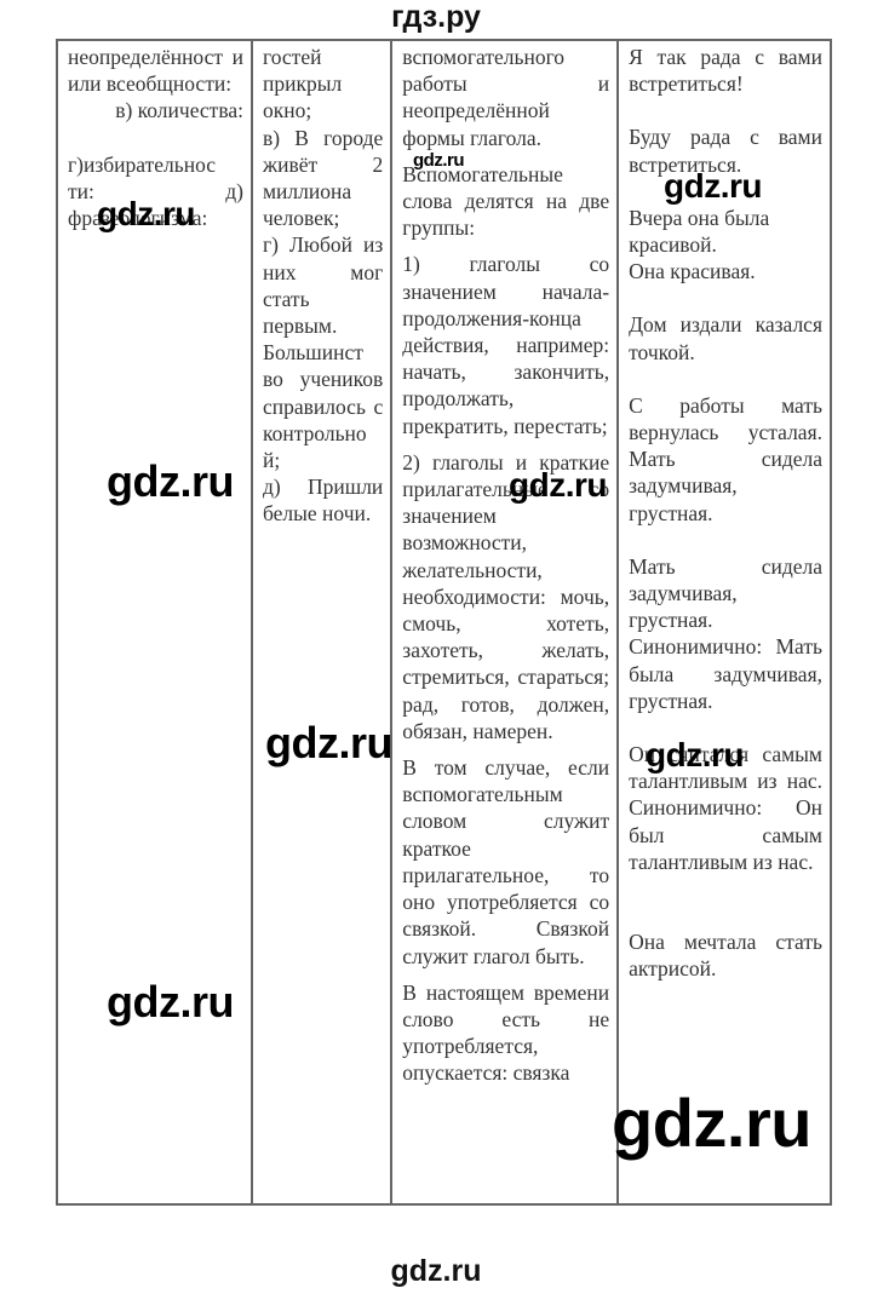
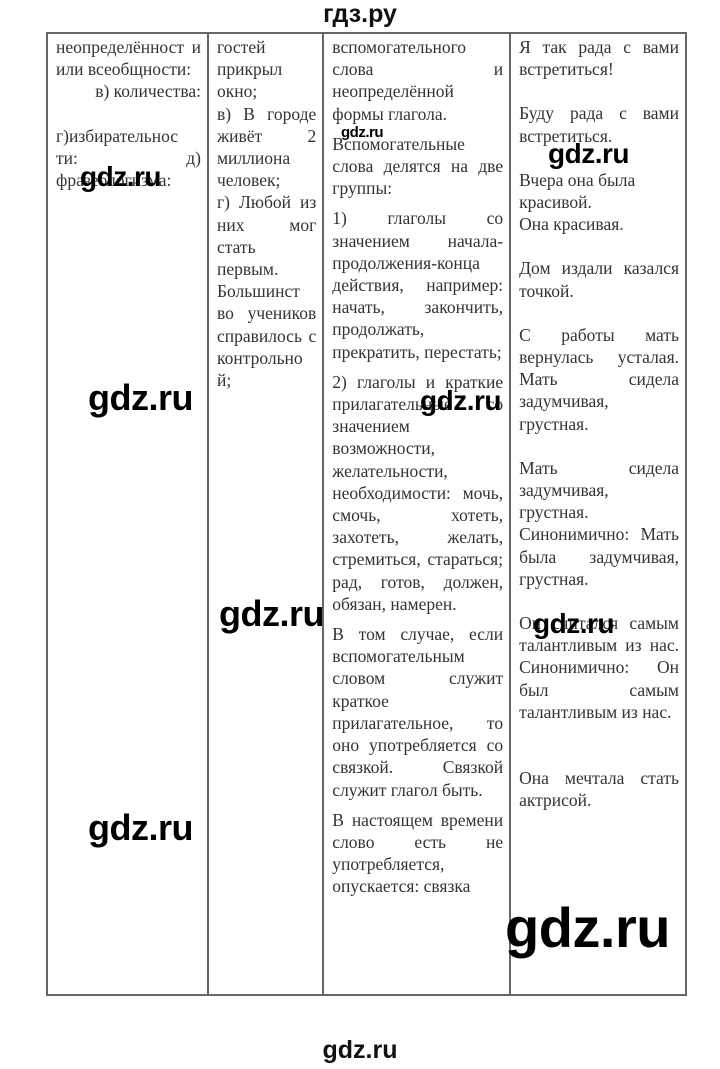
  гдз.ру
  неопределённост и или всеобщности:
  в) количества:
  г)избирательнос ти: д) фразеологизма:
  гостей прикрыл окно;
  в) В городе живёт 2 миллиона человек;
  г) Любой из них мог стать первым. Большинст во учеников справилось с контрольно й;
- д) Пришли белые ночи.
- вспомогательного работы и неопределённой формы глагола.
+ вспомогательного слова и неопределённой формы глагола.
  Вспомогательные слова делятся на две группы:
  1) глаголы со значением начала-продолжения-конца действия, например: начать, закончить, продолжать, прекратить, перестать;
  2) глаголы и краткие прилагательные со значением возможности, желательности, необходимости: мочь, смочь, хотеть, захотеть, желать, стремиться, стараться; рад, готов, должен, обязан, намерен.
  В том случае, если вспомогательным словом служит краткое прилагательное, то оно употребляется со связкой. Связкой служит глагол быть.
  В настоящем времени слово есть не употребляется, опускается: связка
  Я так рада с вами встретиться!
  Буду рада с вами встретиться.
  Вчера она была красивой.
  Она красивая.
  Дом издали казался точкой.
  С работы мать вернулась усталая. Мать сидела задумчивая, грустная.
  Мать сидела задумчивая, грустная. Синонимично: Мать была задумчивая, грустная.
  Он считался самым талантливым из нас. Синонимично: Он был самым талантливым из нас.
  Она мечтала стать актрисой.
  gdz.ru
  gdz.ru
  gdz.ru
  gdz.ru
  gdz.ru
  gdz.ru
  gdz.ru
  gdz.ru
  gdz.ru
  gdz.ru
